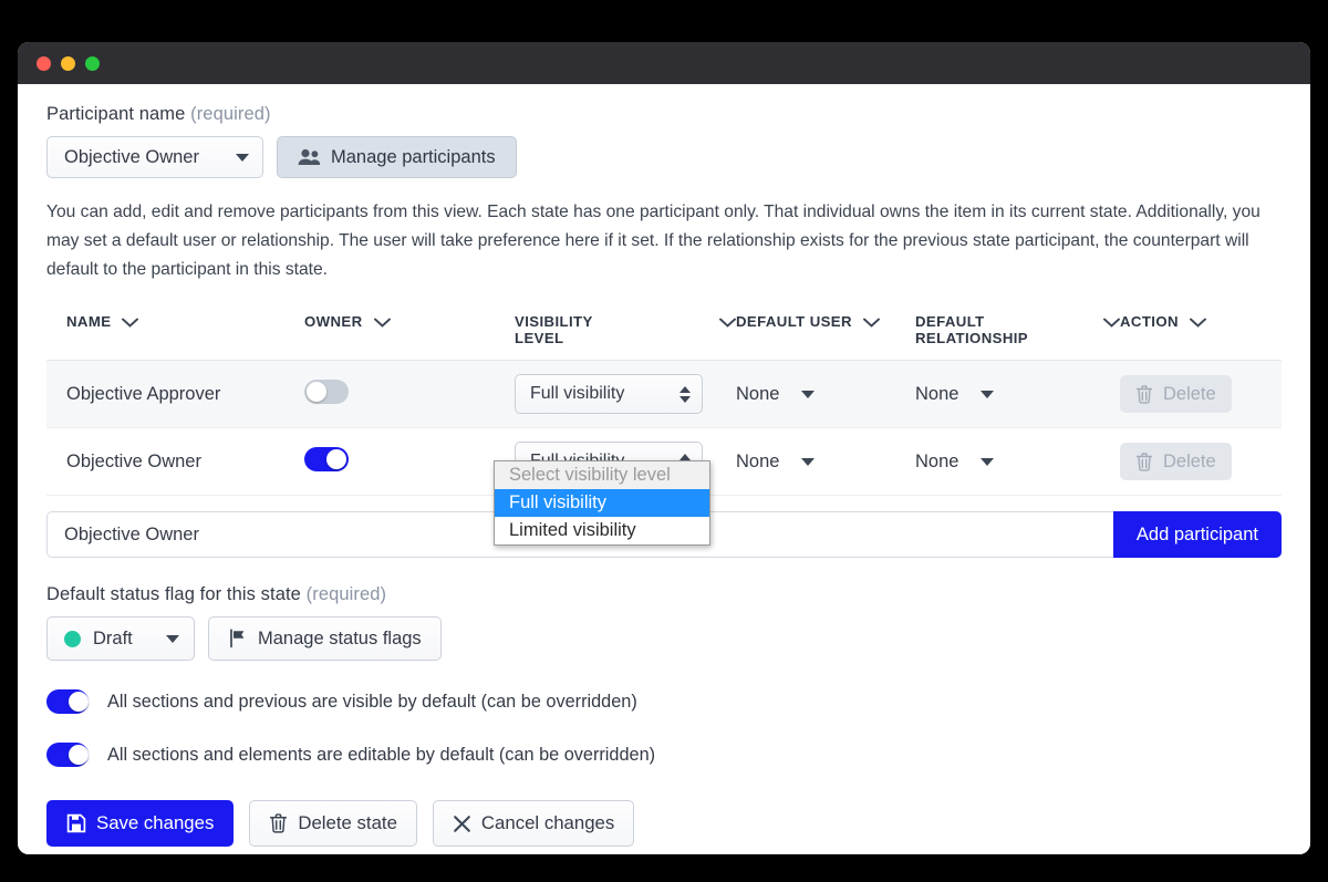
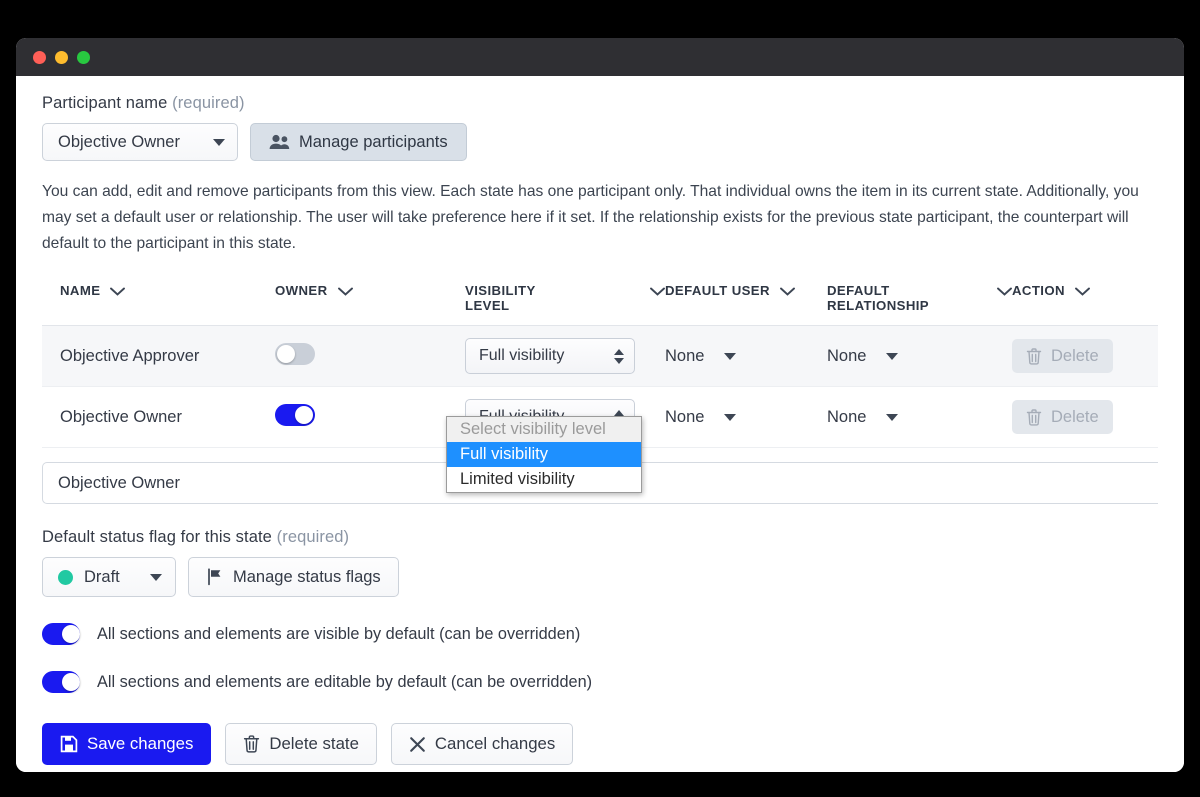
  Participant name (required)
  Objective Owner
  Manage participants
  You can add, edit and remove participants from this view. Each state has one participant only. That individual owns the item in its current state. Additionally, you may set a default user or relationship. The user will take preference here if it set. If the relationship exists for the previous state participant, the counterpart will default to the participant in this state.
  NAME	OWNER	VISIBILITY LEVEL	DEFAULT USER	DEFAULT RELATIONSHIP	ACTION
  Objective Approver		Full visibility	None	None	Delete
  Objective Owner
- Add participant
  Default status flag for this state (required)
  Draft
  Manage status flags
- All sections and previous are visible by default (can be overridden)
+ All sections and elements are visible by default (can be overridden)
  All sections and elements are editable by default (can be overridden)
  Save changes
  Delete state
  Cancel changes
  Select visibility level
  Full visibility
  Limited visibility
